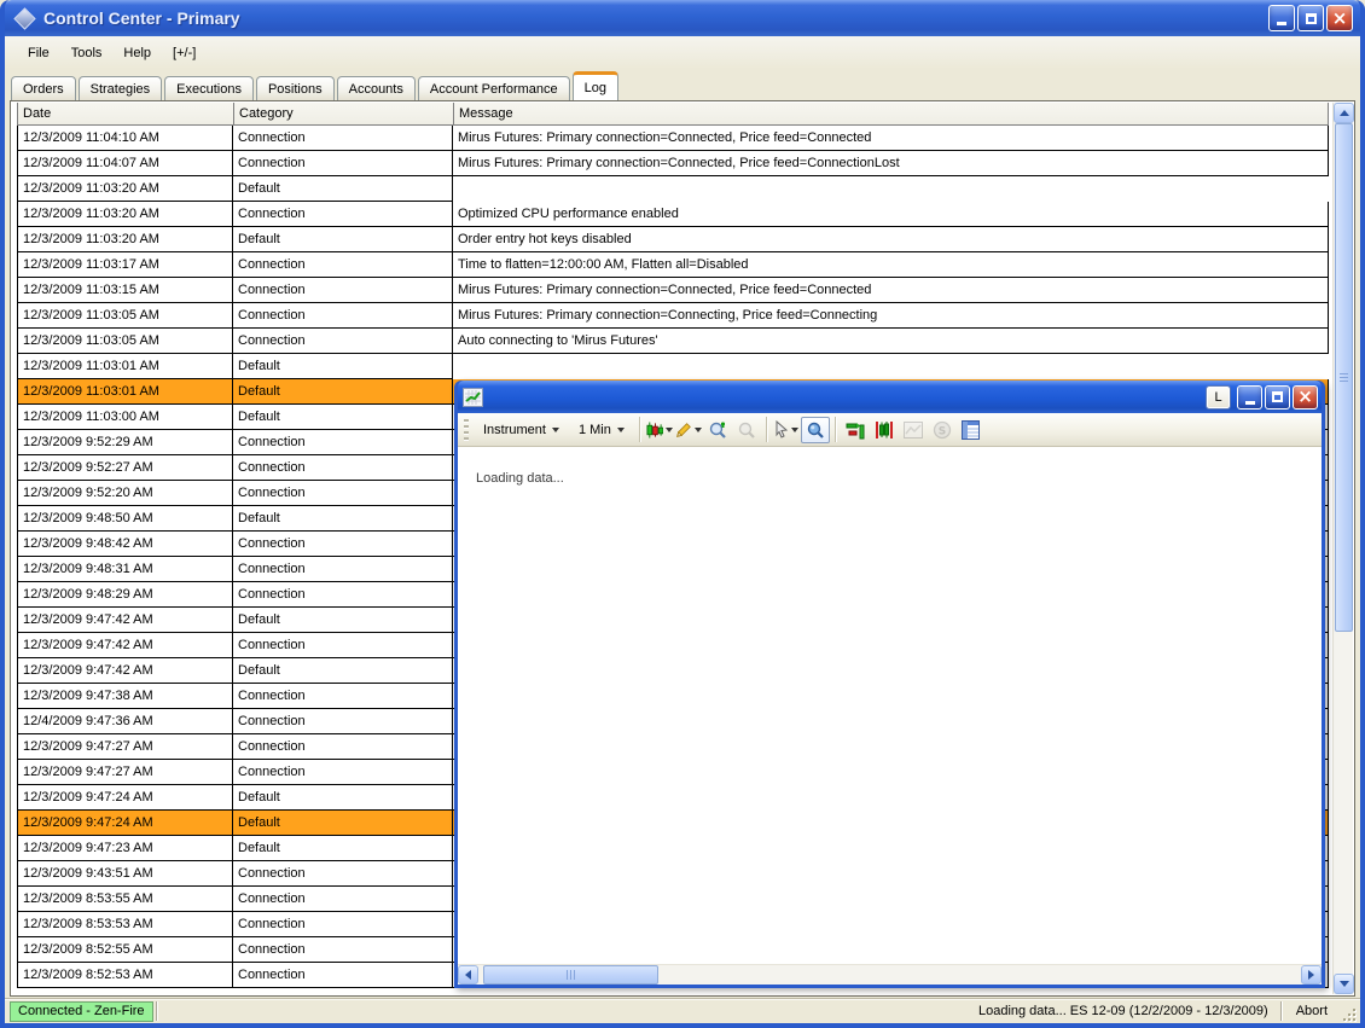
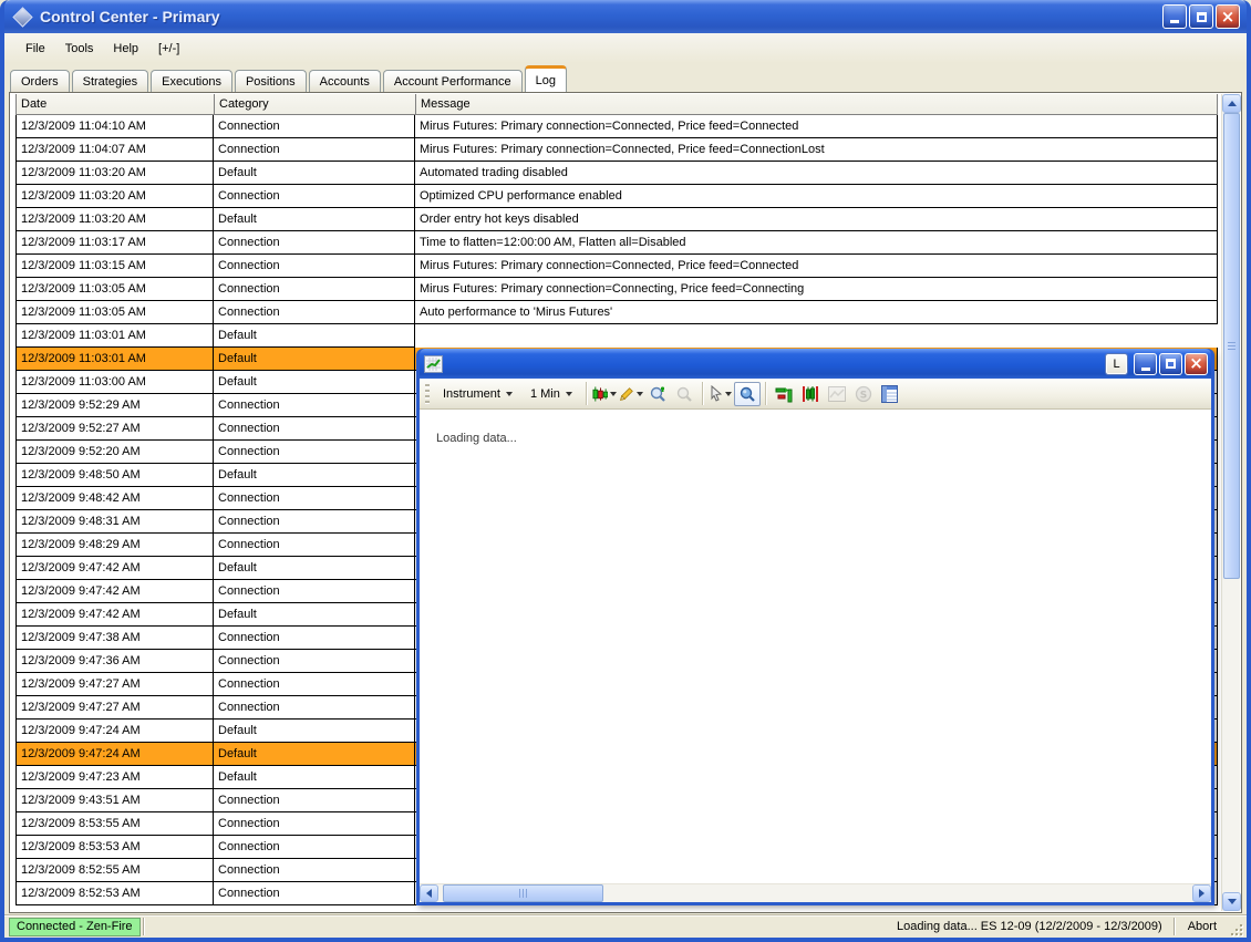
  Control Center - Primary
  ×
  File
  Tools
  Help
  [+/-]
  Orders
  Strategies
  Executions
  Positions
  Accounts
  Account Performance
  Log
  Date
  Category
  Message
  12/3/2009 11:04:10 AM
  Connection
  Mirus Futures: Primary connection=Connected, Price feed=Connected
  12/3/2009 11:04:07 AM
  Connection
  Mirus Futures: Primary connection=Connected, Price feed=ConnectionLost
  12/3/2009 11:03:20 AM
  Default
+ Automated trading disabled
  12/3/2009 11:03:20 AM
  Connection
  Optimized CPU performance enabled
  12/3/2009 11:03:20 AM
  Default
  Order entry hot keys disabled
  12/3/2009 11:03:17 AM
  Connection
  Time to flatten=12:00:00 AM, Flatten all=Disabled
  12/3/2009 11:03:15 AM
  Connection
  Mirus Futures: Primary connection=Connected, Price feed=Connected
  12/3/2009 11:03:05 AM
  Connection
  Mirus Futures: Primary connection=Connecting, Price feed=Connecting
  12/3/2009 11:03:05 AM
  Connection
- Auto connecting to 'Mirus Futures'
+ Auto performance to 'Mirus Futures'
  12/3/2009 11:03:01 AM
  Default
  12/3/2009 11:03:01 AM
  Default
  12/3/2009 11:03:00 AM
  Default
  12/3/2009 9:52:29 AM
  Connection
  12/3/2009 9:52:27 AM
  Connection
  12/3/2009 9:52:20 AM
  Connection
  12/3/2009 9:48:50 AM
  Default
  12/3/2009 9:48:42 AM
  Connection
  12/3/2009 9:48:31 AM
  Connection
  12/3/2009 9:48:29 AM
  Connection
  12/3/2009 9:47:42 AM
  Default
  12/3/2009 9:47:42 AM
  Connection
  12/3/2009 9:47:42 AM
  Default
  12/3/2009 9:47:38 AM
  Connection
- 12/4/2009 9:47:36 AM
+ 12/3/2009 9:47:36 AM
  Connection
  12/3/2009 9:47:27 AM
  Connection
  12/3/2009 9:47:27 AM
  Connection
  12/3/2009 9:47:24 AM
  Default
  12/3/2009 9:47:24 AM
  Default
  12/3/2009 9:47:23 AM
  Default
  12/3/2009 9:43:51 AM
  Connection
  12/3/2009 8:53:55 AM
  Connection
  12/3/2009 8:53:53 AM
  Connection
  12/3/2009 8:52:55 AM
  Connection
  12/3/2009 8:52:53 AM
  Connection
  Connected - Zen-Fire
  Loading data... ES 12-09 (12/2/2009 - 12/3/2009)
  Abort
  L
  ×
  Instrument
  1 Min
  S
  Loading data...
